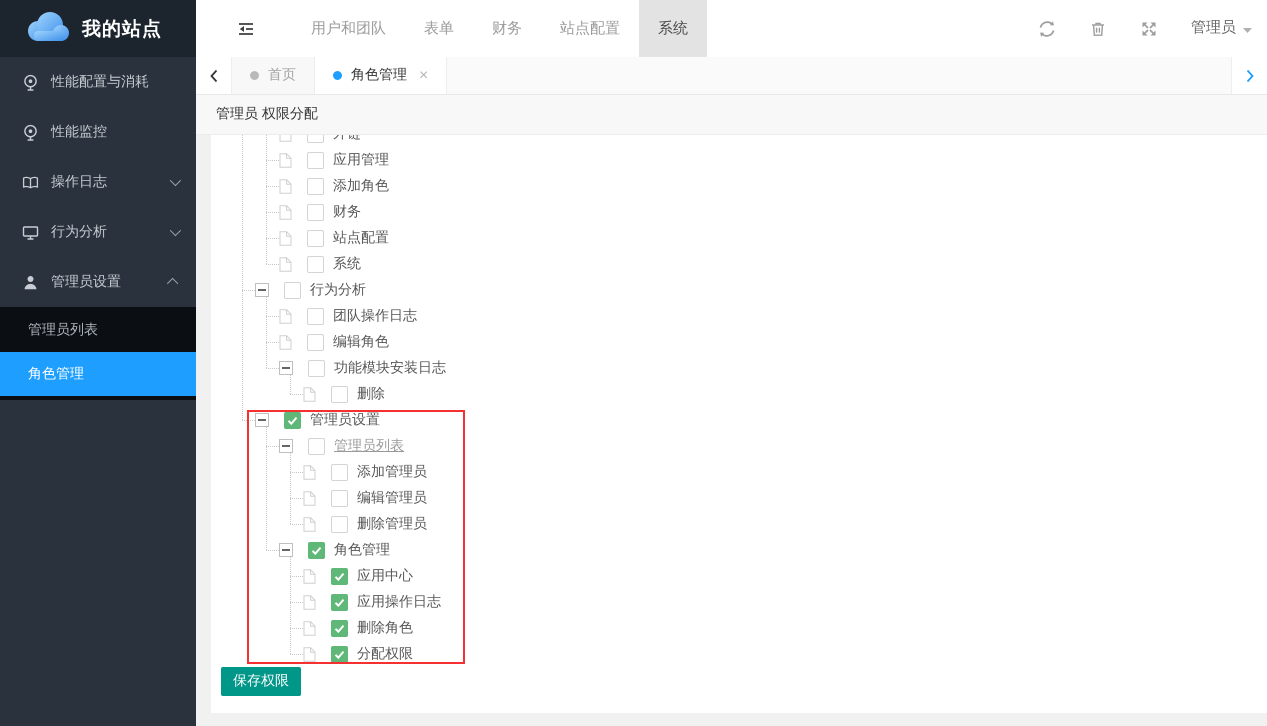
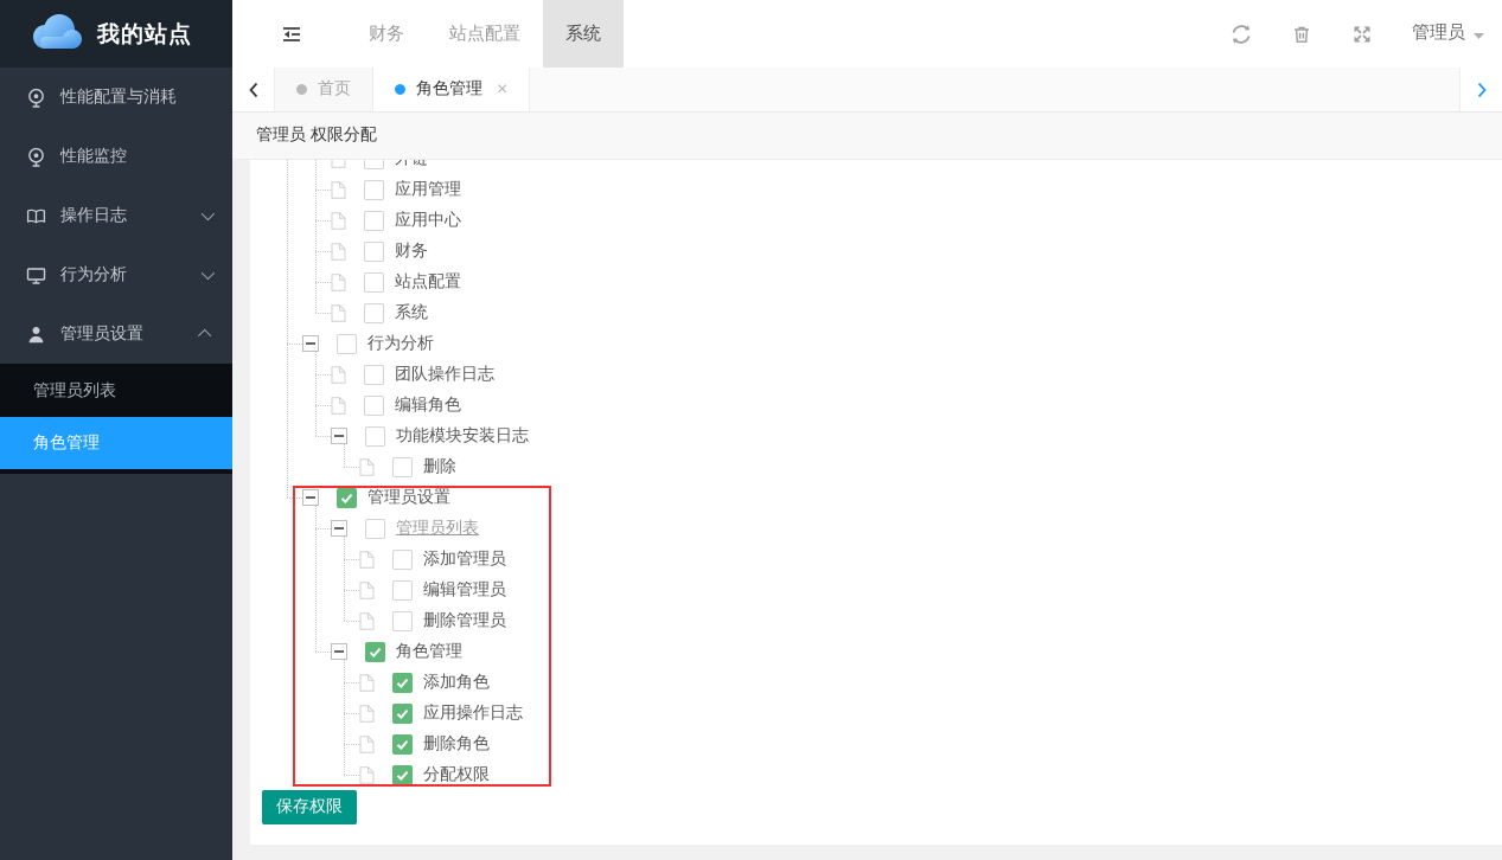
  我的站点
  性能配置与消耗
  性能监控
  操作日志
  行为分析
  管理员设置
  管理员列表
  角色管理
- 用户和团队
- 表单
  财务
  站点配置
  系统
  管理员
  首页
  角色管理
  ×
  管理员 权限分配
  应用管理
- 添加角色
+ 应用中心
  财务
  站点配置
  系统
  行为分析
  团队操作日志
  编辑角色
  功能模块安装日志
  删除
  管理员设置
  管理员列表
  添加管理员
  编辑管理员
  删除管理员
  角色管理
- 应用中心
+ 添加角色
  应用操作日志
  删除角色
  分配权限
  保存权限
